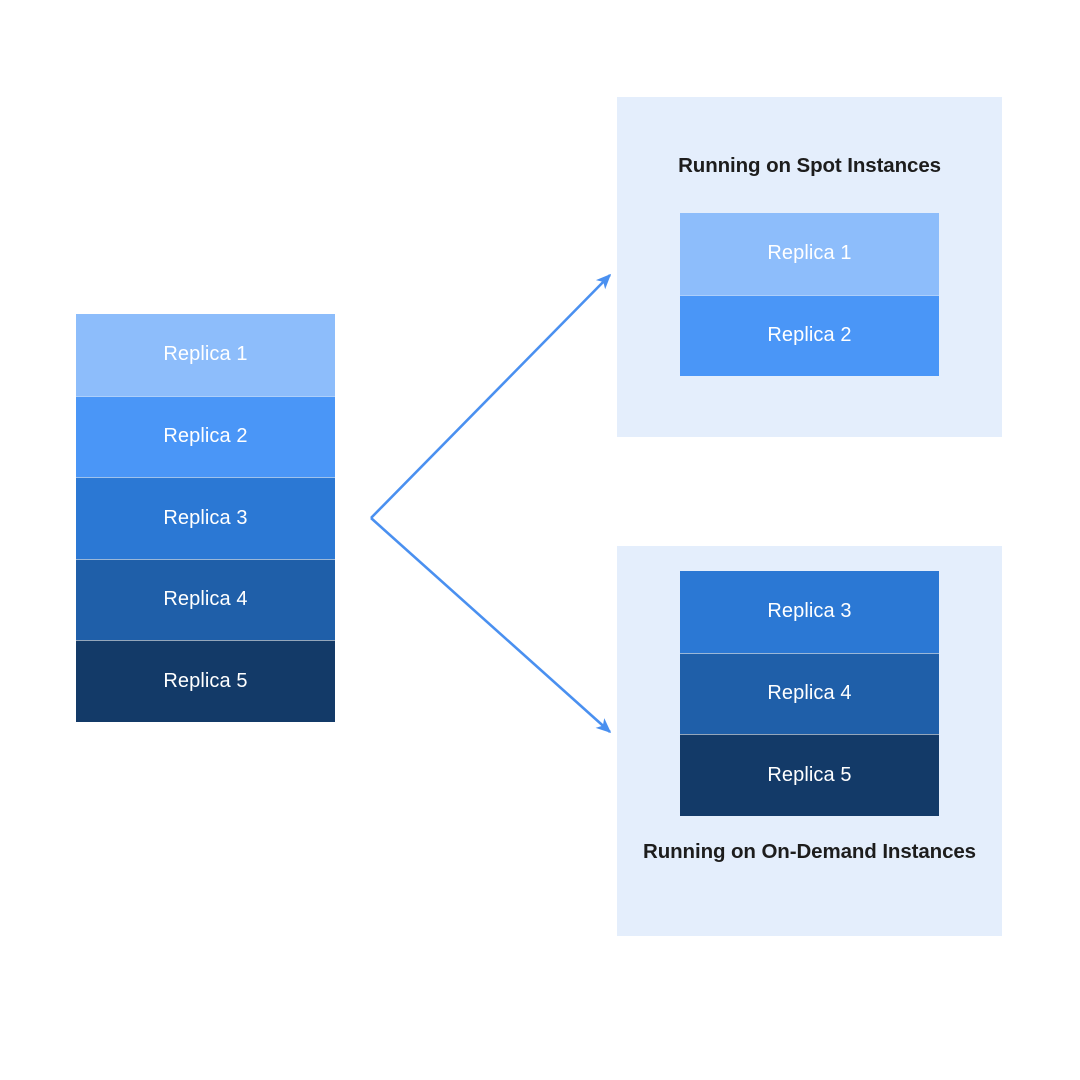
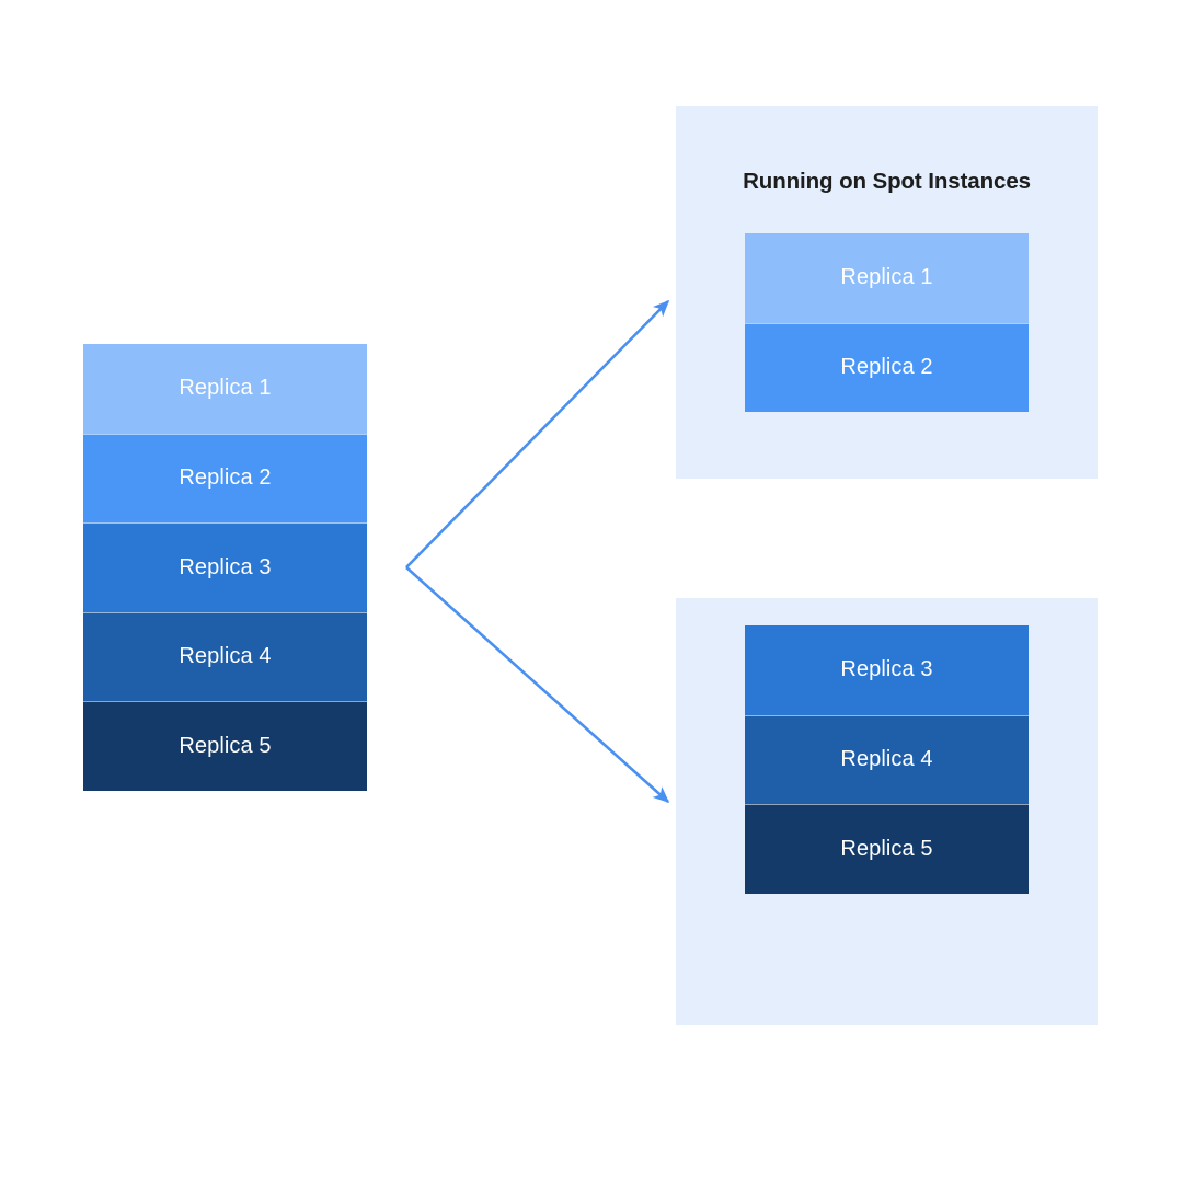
  Replica 1
  Replica 2
  Replica 3
  Replica 4
  Replica 5
  Running on Spot Instances
  Replica 1
  Replica 2
  Replica 3
  Replica 4
  Replica 5
- Running on On-Demand Instances
